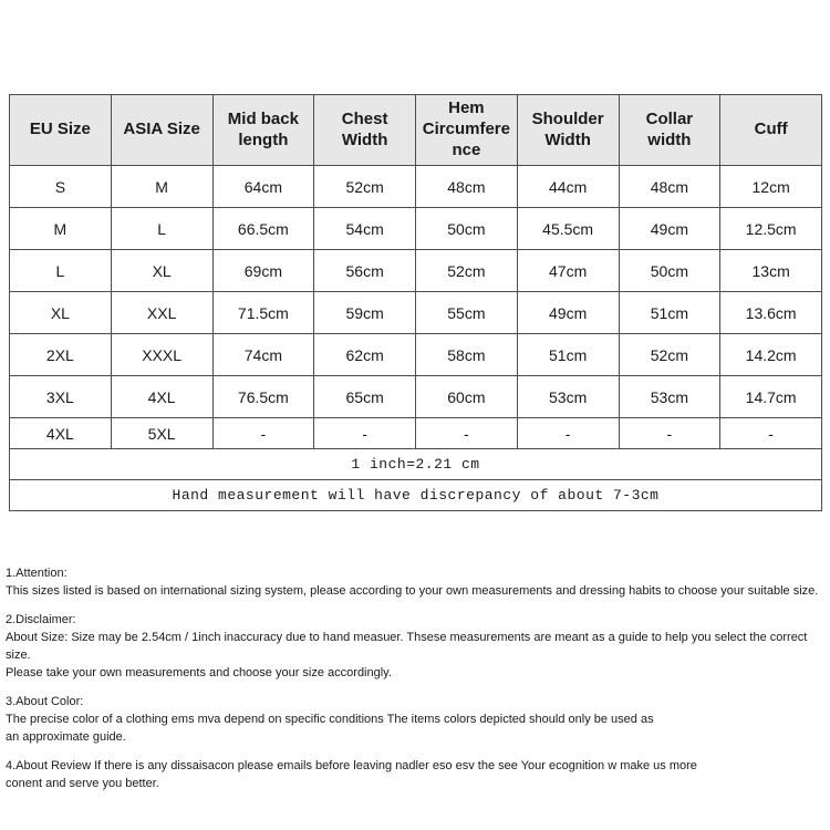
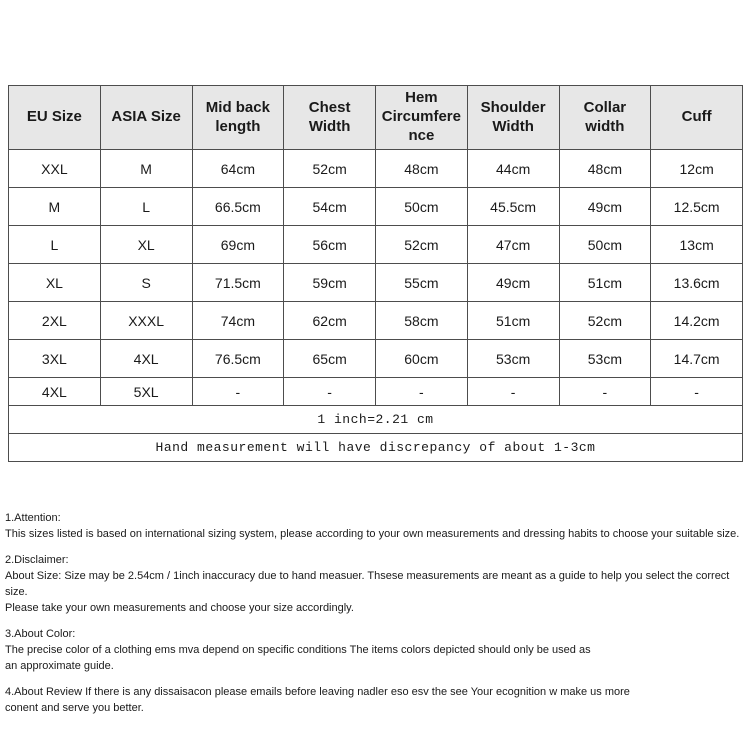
  EU Size	ASIA Size	Mid back length	Chest Width	Hem Circumference	Shoulder Width	Collar width	Cuff
- S	M	64cm	52cm	48cm	44cm	48cm	12cm
+ XXL	M	64cm	52cm	48cm	44cm	48cm	12cm
  M	L	66.5cm	54cm	50cm	45.5cm	49cm	12.5cm
  L	XL	69cm	56cm	52cm	47cm	50cm	13cm
- XL	XXL	71.5cm	59cm	55cm	49cm	51cm	13.6cm
+ XL	S	71.5cm	59cm	55cm	49cm	51cm	13.6cm
  2XL	XXXL	74cm	62cm	58cm	51cm	52cm	14.2cm
  3XL	4XL	76.5cm	65cm	60cm	53cm	53cm	14.7cm
  4XL	5XL	-	-	-	-	-	-
  1 inch=2.21 cm
- Hand measurement will have discrepancy of about 7-3cm
+ Hand measurement will have discrepancy of about 1-3cm
  1.Attention:
  This sizes listed is based on international sizing system, please according to your own measurements and dressing habits to choose your suitable size.
  2.Disclaimer:
  About Size: Size may be 2.54cm / 1inch inaccuracy due to hand measuer. Thsese measurements are meant as a guide to help you select the correct size.
  Please take your own measurements and choose your size accordingly.
  3.About Color:
  The precise color of a clothing ems mva depend on specific conditions The items colors depicted should only be used as
  an approximate guide.
  4.About Review If there is any dissaisacon please emails before leaving nadler eso esv the see Your ecognition w make us more
  conent and serve you better.
